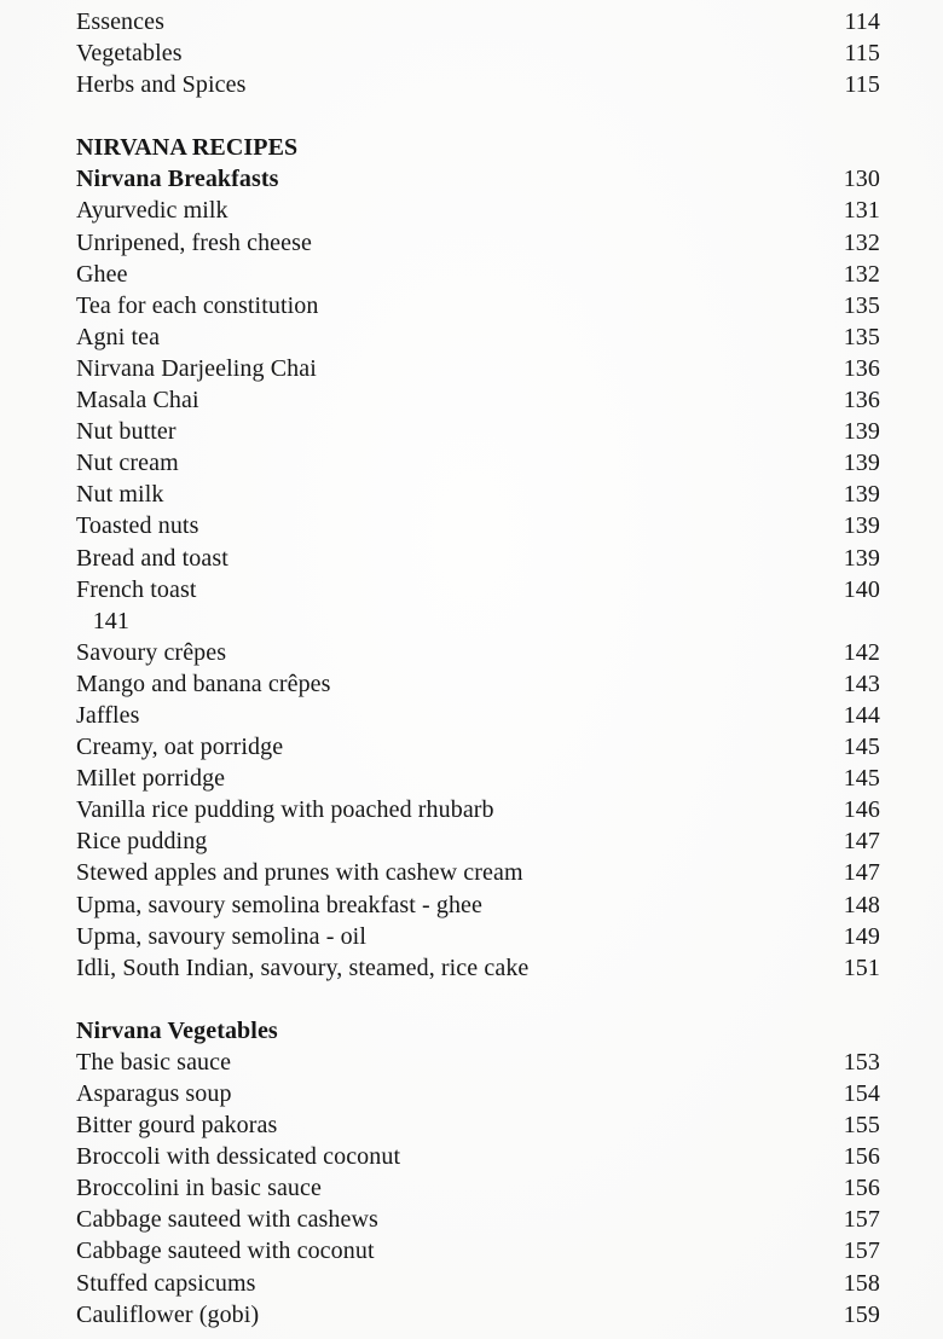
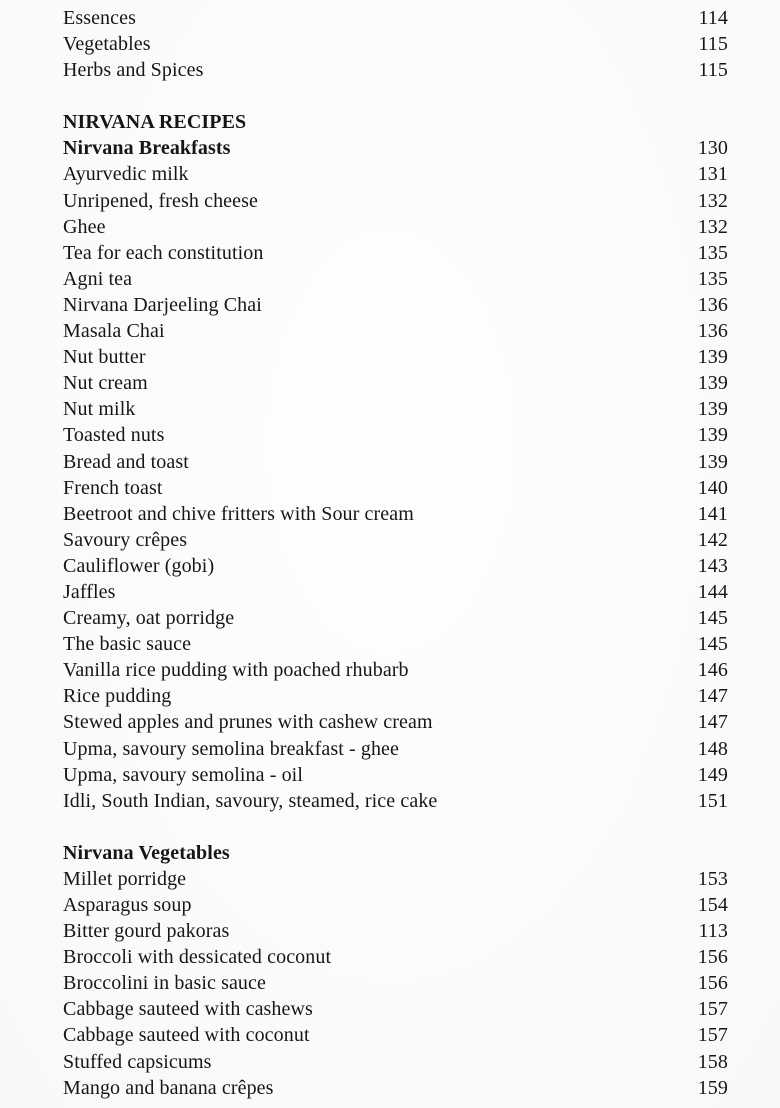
  Essences
  114
  Vegetables
  115
  Herbs and Spices
  115
  NIRVANA RECIPES
  Nirvana Breakfasts
  130
  Ayurvedic milk
  131
  Unripened, fresh cheese
  132
  Ghee
  132
  Tea for each constitution
  135
  Agni tea
  135
  Nirvana Darjeeling Chai
  136
  Masala Chai
  136
  Nut butter
  139
  Nut cream
  139
  Nut milk
  139
  Toasted nuts
  139
  Bread and toast
  139
  French toast
  140
+ Beetroot and chive fritters with Sour cream
  141
  Savoury crêpes
  142
- Mango and banana crêpes
+ Cauliflower (gobi)
  143
  Jaffles
  144
  Creamy, oat porridge
  145
- Millet porridge
+ The basic sauce
  145
  Vanilla rice pudding with poached rhubarb
  146
  Rice pudding
  147
  Stewed apples and prunes with cashew cream
  147
  Upma, savoury semolina breakfast - ghee
  148
  Upma, savoury semolina - oil
  149
  Idli, South Indian, savoury, steamed, rice cake
  151
  Nirvana Vegetables
- The basic sauce
+ Millet porridge
  153
  Asparagus soup
  154
  Bitter gourd pakoras
- 155
+ 113
  Broccoli with dessicated coconut
  156
  Broccolini in basic sauce
  156
  Cabbage sauteed with cashews
  157
  Cabbage sauteed with coconut
  157
  Stuffed capsicums
  158
- Cauliflower (gobi)
+ Mango and banana crêpes
  159
